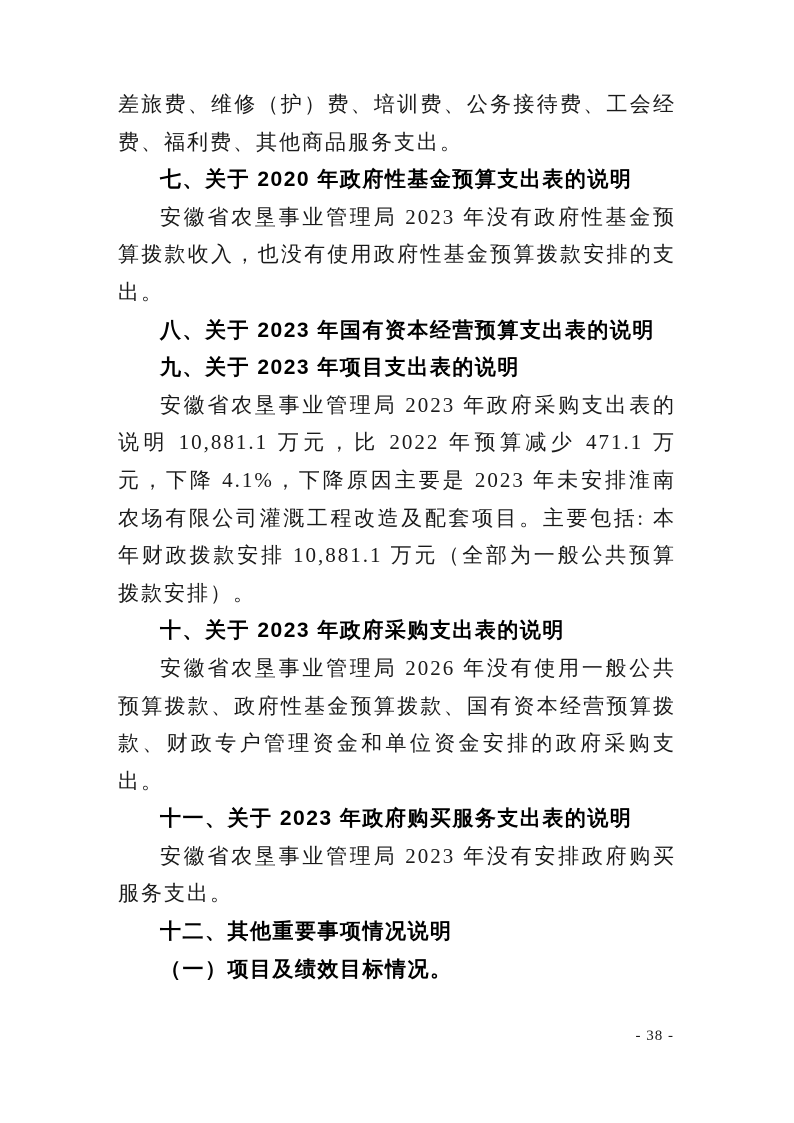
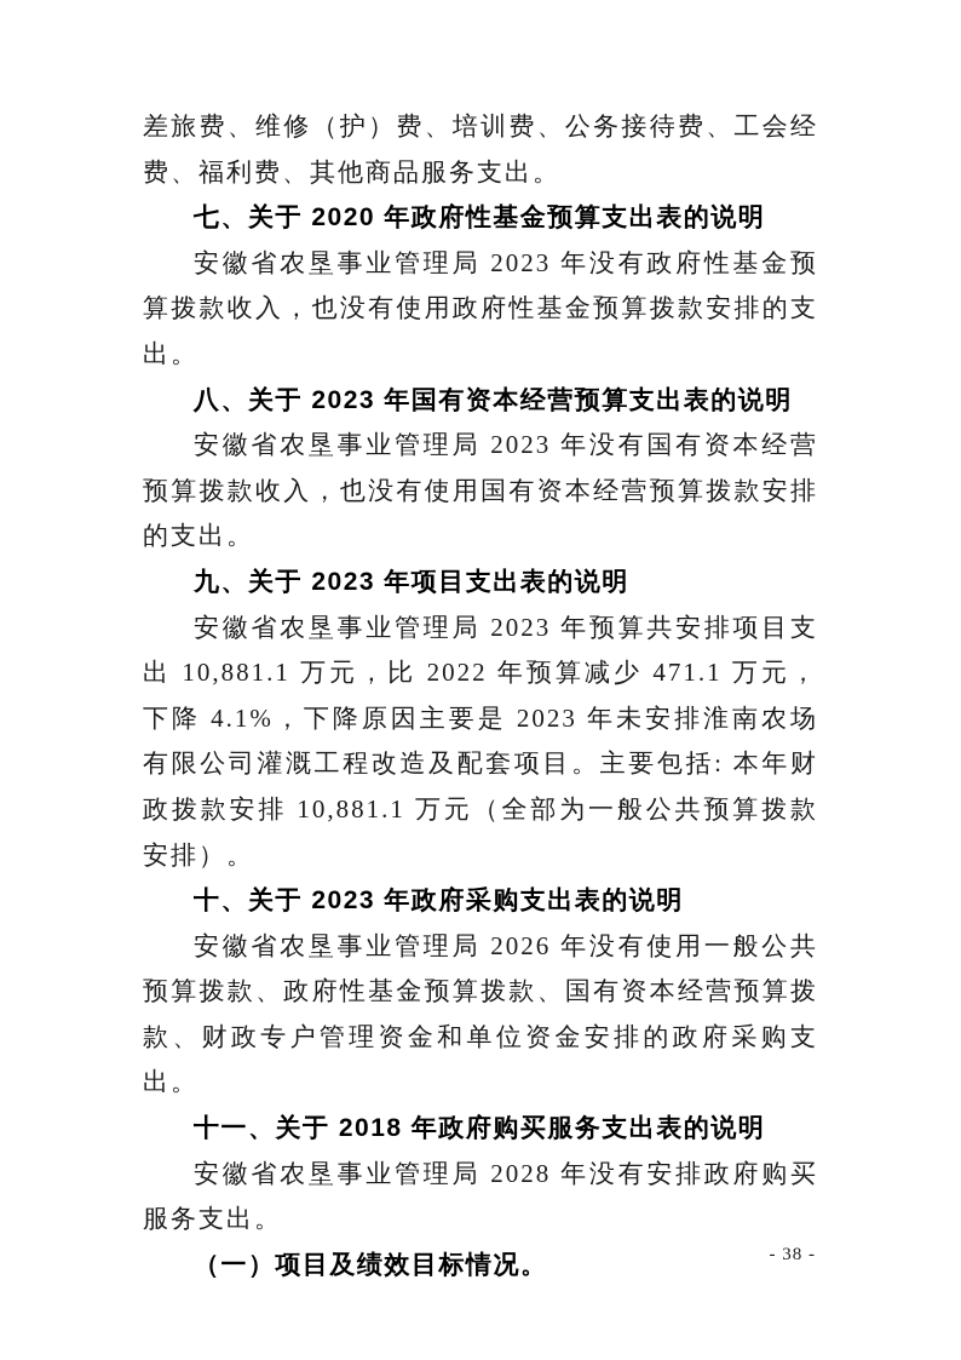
  差旅费、维修（护）费、培训费、公务接待费、工会经费、福利费、其他商品服务支出。
  七、关于 2020 年政府性基金预算支出表的说明
  安徽省农垦事业管理局 2023 年没有政府性基金预算拨款收入，也没有使用政府性基金预算拨款安排的支出。
  八、关于 2023 年国有资本经营预算支出表的说明
+ 安徽省农垦事业管理局 2023 年没有国有资本经营预算拨款收入，也没有使用国有资本经营预算拨款安排的支出。
  九、关于 2023 年项目支出表的说明
- 安徽省农垦事业管理局 2023 年政府采购支出表的说明 10,881.1 万元，比 2022 年预算减少 471.1 万元，下降 4.1%，下降原因主要是 2023 年未安排淮南农场有限公司灌溉工程改造及配套项目。主要包括: 本年财政拨款安排 10,881.1 万元（全部为一般公共预算拨款安排）。
+ 安徽省农垦事业管理局 2023 年预算共安排项目支出 10,881.1 万元，比 2022 年预算减少 471.1 万元，下降 4.1%，下降原因主要是 2023 年未安排淮南农场有限公司灌溉工程改造及配套项目。主要包括: 本年财政拨款安排 10,881.1 万元（全部为一般公共预算拨款安排）。
  十、关于 2023 年政府采购支出表的说明
  安徽省农垦事业管理局 2026 年没有使用一般公共预算拨款、政府性基金预算拨款、国有资本经营预算拨款、财政专户管理资金和单位资金安排的政府采购支出。
- 十一、关于 2023 年政府购买服务支出表的说明
+ 十一、关于 2018 年政府购买服务支出表的说明
- 安徽省农垦事业管理局 2023 年没有安排政府购买服务支出。
+ 安徽省农垦事业管理局 2028 年没有安排政府购买服务支出。
- 十二、其他重要事项情况说明
  （一）项目及绩效目标情况。
  - 38 -
